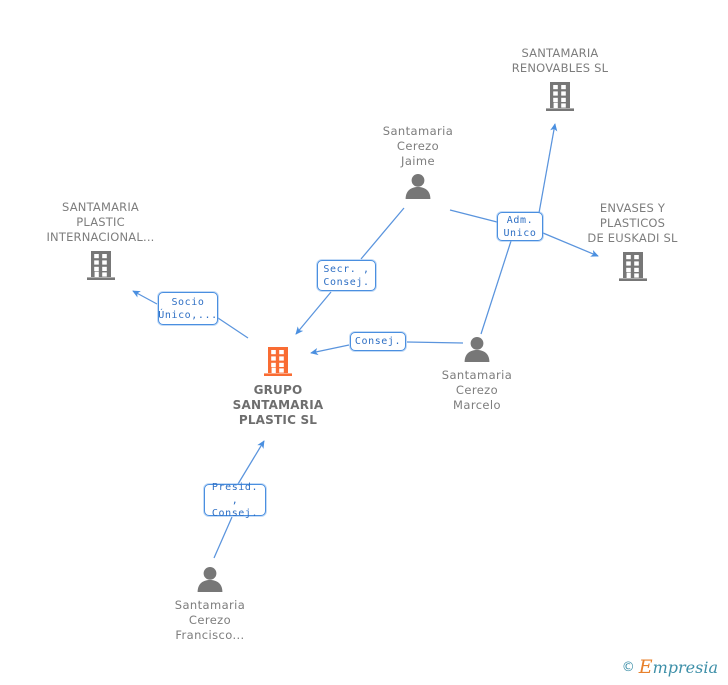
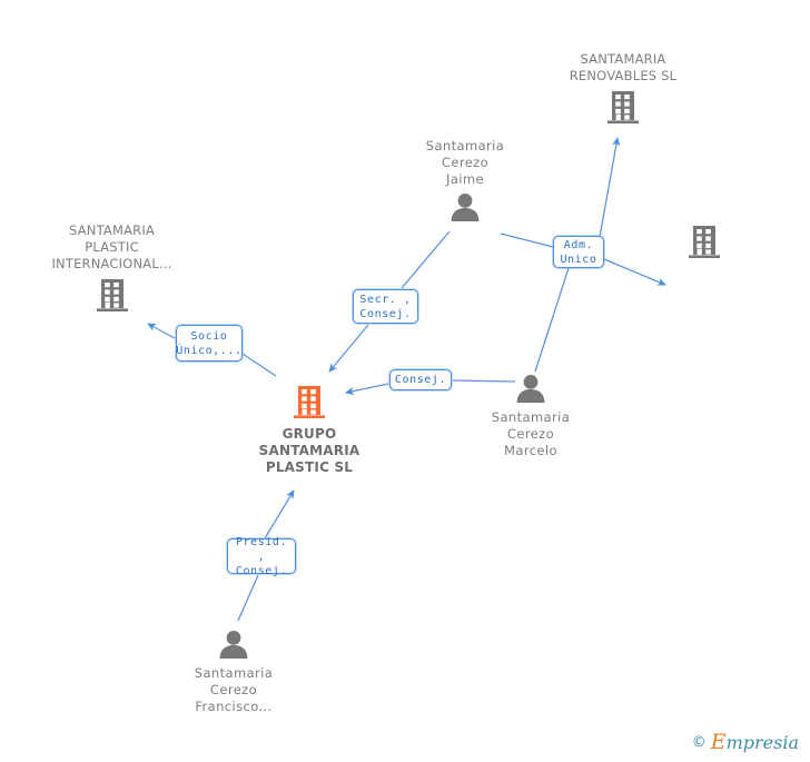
  SANTAMARIA
  PLASTIC
  INTERNACIONAL...
  SANTAMARIA
  RENOVABLES SL
- ENVASES Y
- PLASTICOS
- DE EUSKADI SL
  GRUPO
  SANTAMARIA
  PLASTIC SL
  Santamaria
  Cerezo
  Jaime
  Santamaria
  Cerezo
  Marcelo
  Santamaria
  Cerezo
  Francisco...
  Socio
  Único,...
  Secr. ,
  Consej.
  Consej.
  Adm.
  Unico
  Presid. ,
  Consej.
  ©
  Empresia
